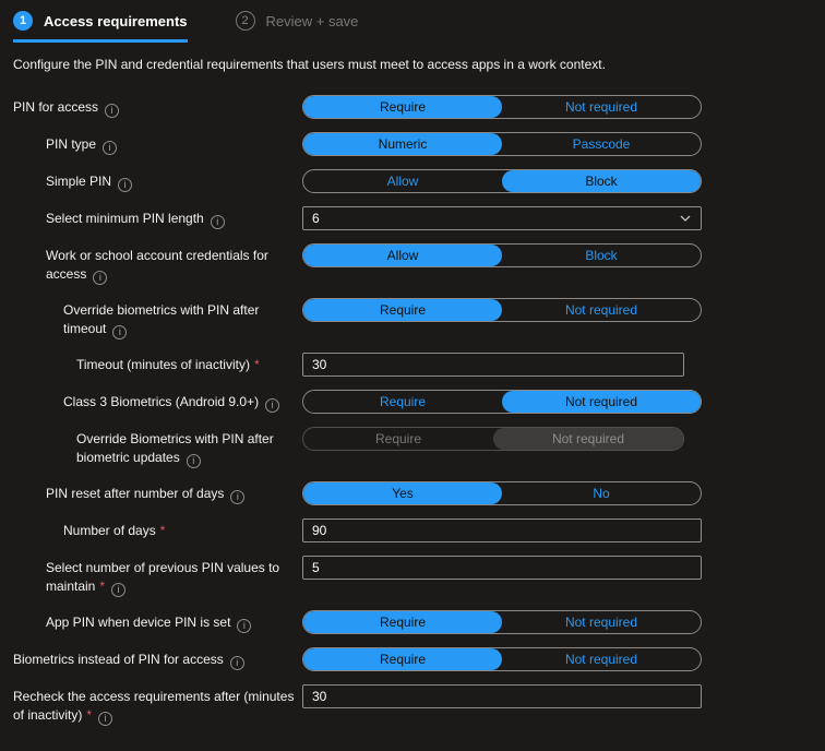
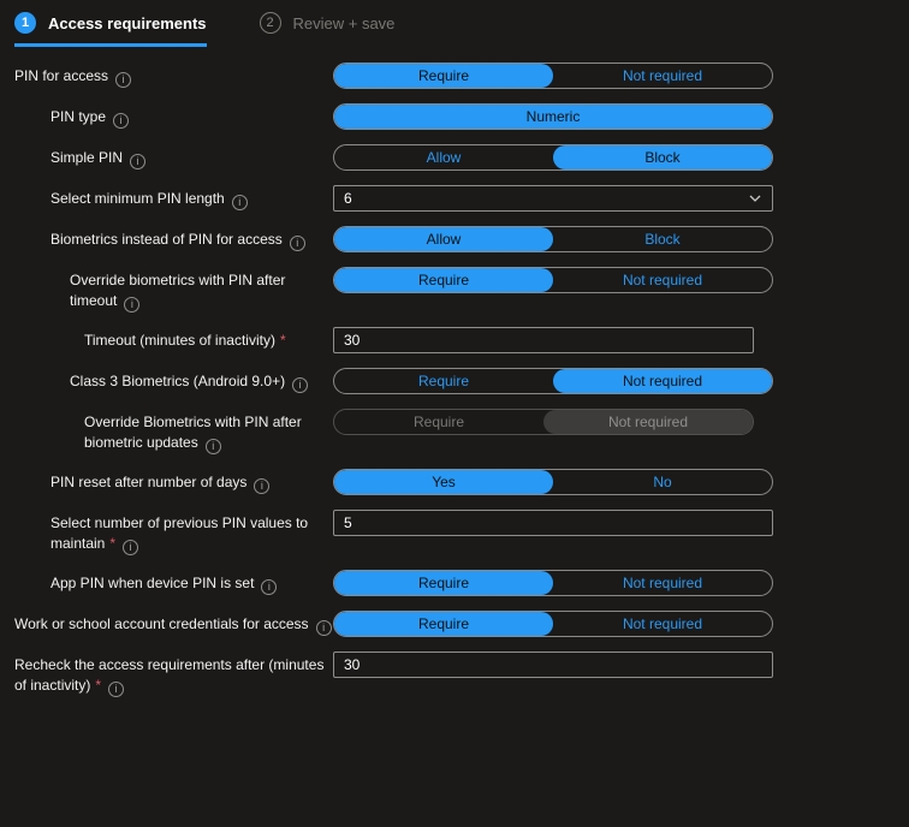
  1
  Access requirements
  2
  Review + save
- Configure the PIN and credential requirements that users must meet to access apps in a work context.
  PIN for access i
  Require
  Not required
  PIN type i
  Numeric
- Passcode
  Simple PIN i
  Allow
  Block
  Select minimum PIN length i
  6
- Work or school account credentials for access i
+ Biometrics instead of PIN for access i
  Allow
  Block
  Override biometrics with PIN after timeout i
  Require
  Not required
  Timeout (minutes of inactivity) *
  30
  Class 3 Biometrics (Android 9.0+) i
  Require
  Not required
  Override Biometrics with PIN after biometric updates i
  Require
  Not required
  PIN reset after number of days i
  Yes
  No
- Number of days *
- 90
  Select number of previous PIN values to maintain * i
  5
  App PIN when device PIN is set i
  Require
  Not required
- Biometrics instead of PIN for access i
+ Work or school account credentials for access i
  Require
  Not required
  Recheck the access requirements after (minutes of inactivity) * i
  30
